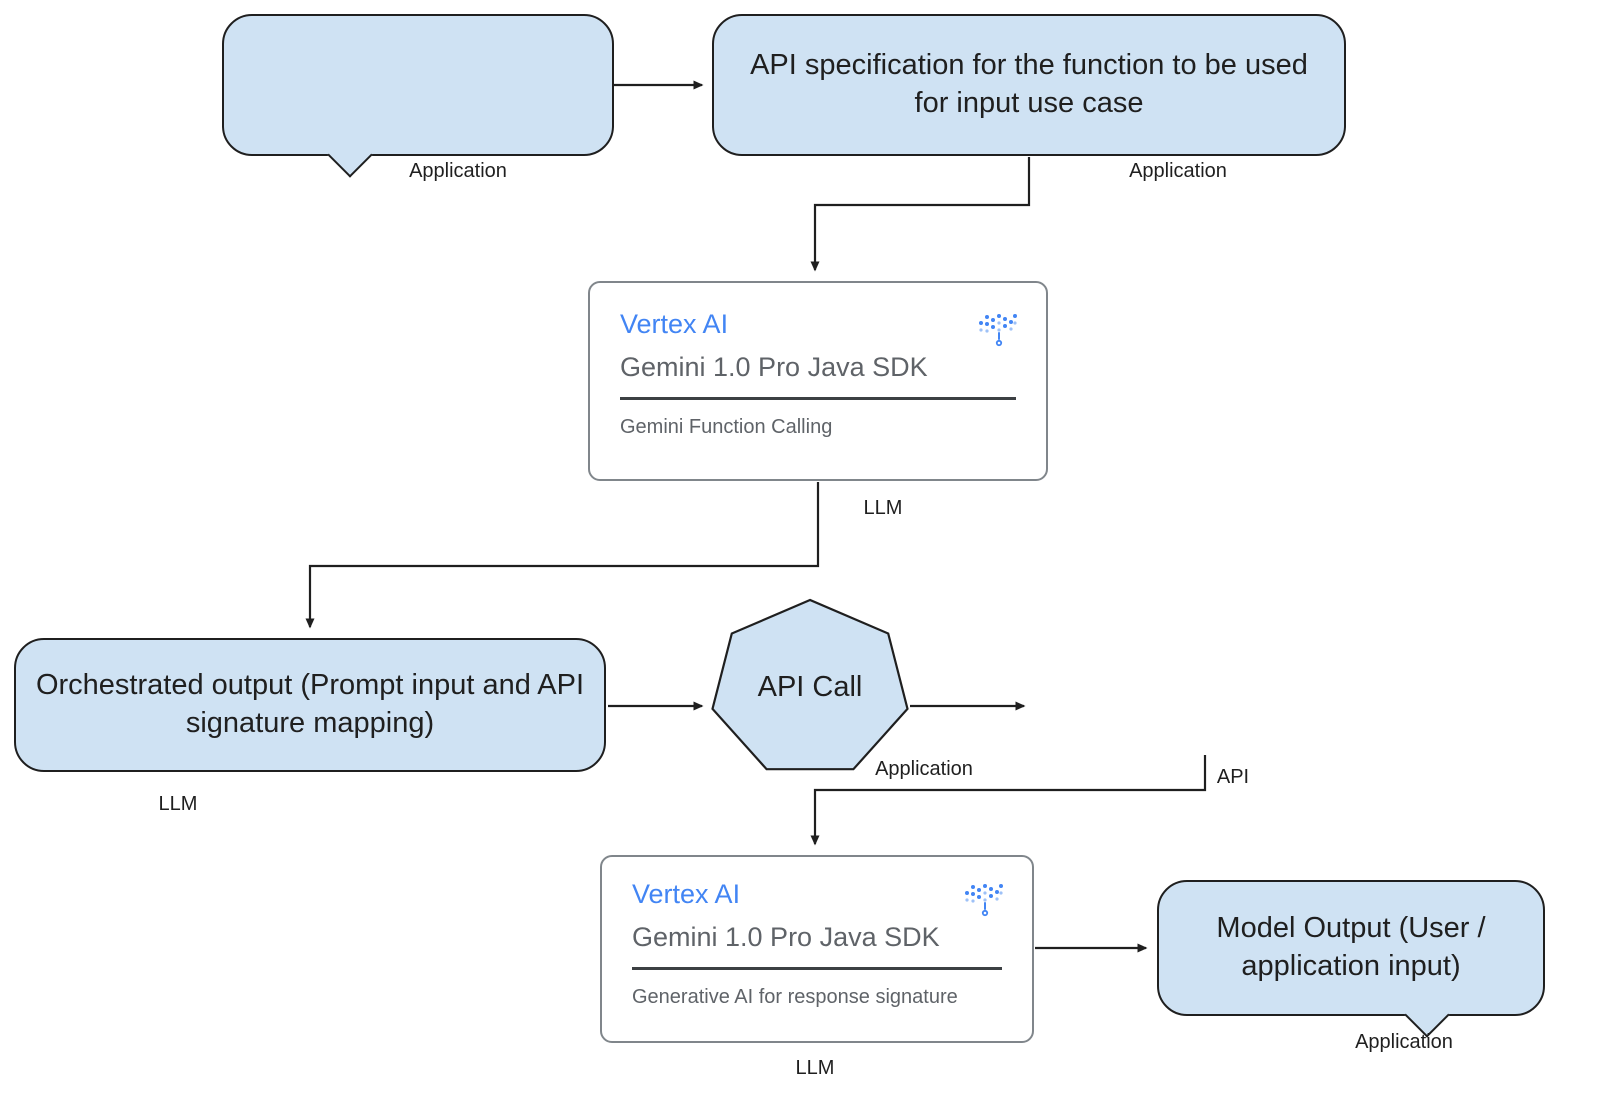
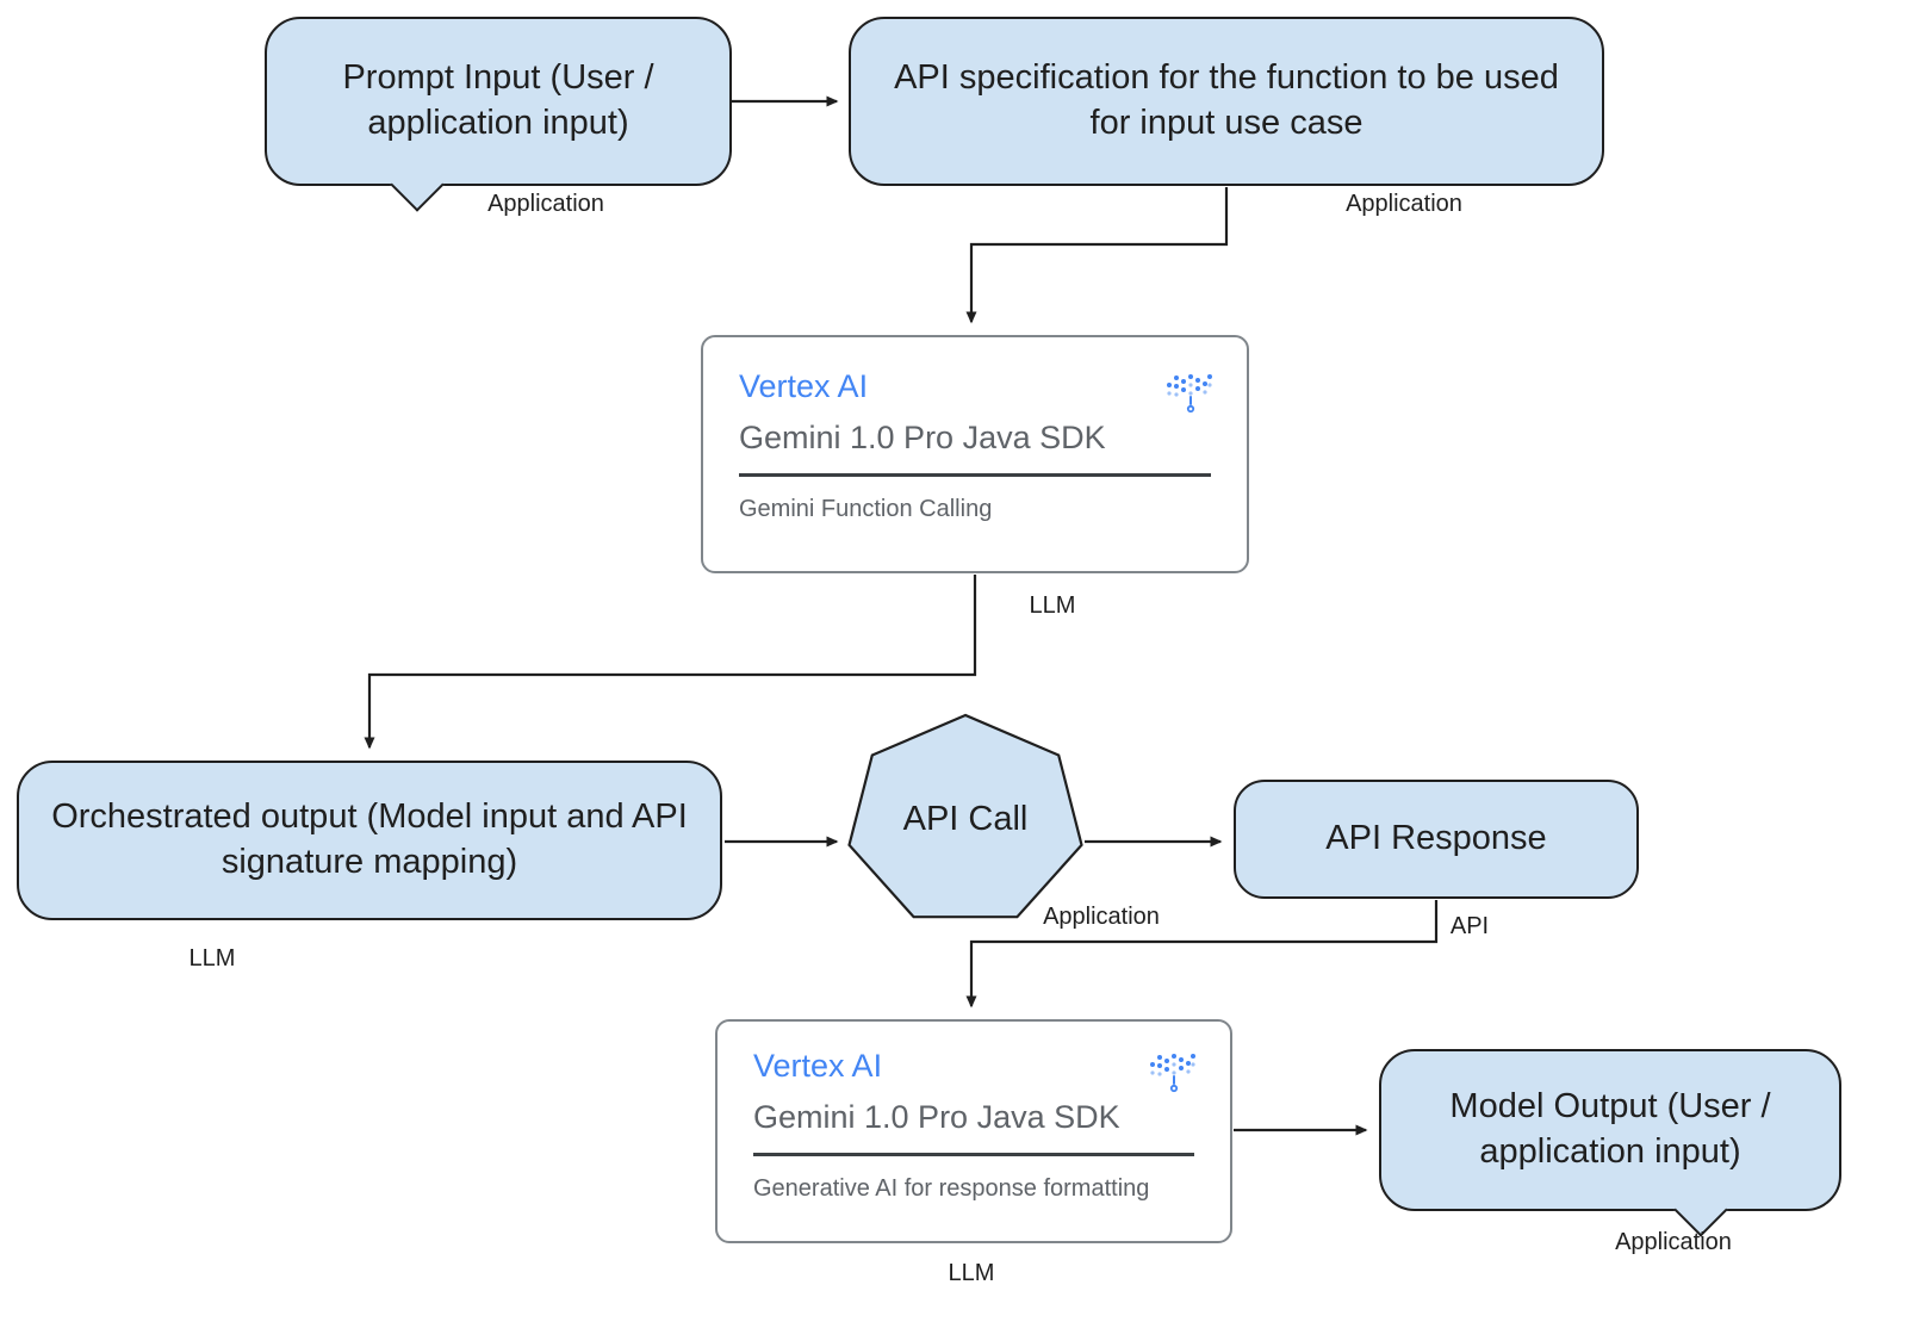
+ Prompt Input (User / application input)
  Application
  API specification for the function to be used for input use case
  Application
  Vertex AI
  Gemini 1.0 Pro Java SDK
  Gemini Function Calling
  LLM
- Orchestrated output (Prompt input and API signature mapping)
+ Orchestrated output (Model input and API signature mapping)
  LLM
  API Call
  Application
+ API Response
  API
  Vertex AI
  Gemini 1.0 Pro Java SDK
- Generative AI for response signature
+ Generative AI for response formatting
  LLM
  Model Output (User / application input)
  Application
